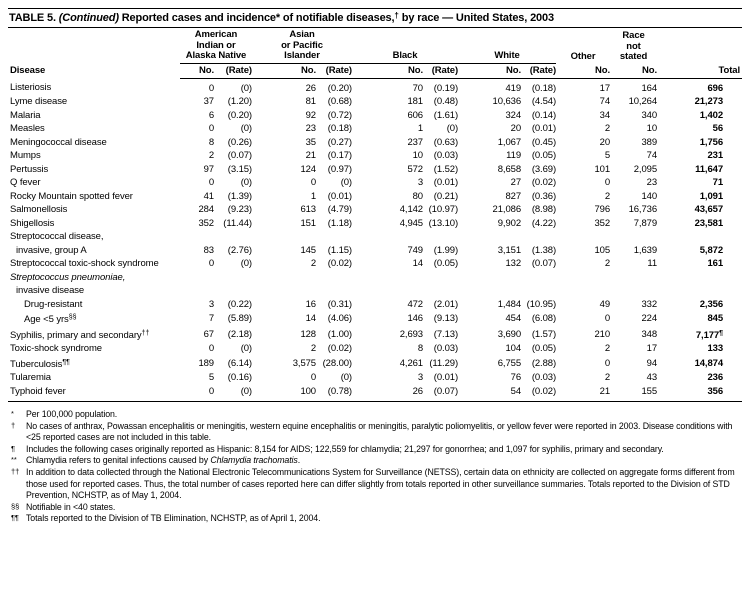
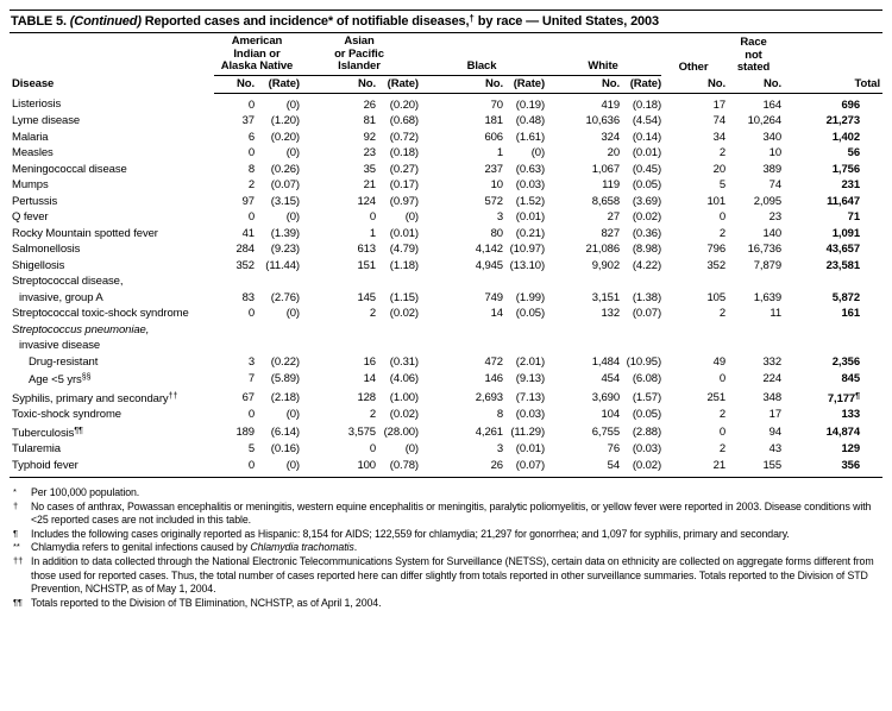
  TABLE 5. (Continued) Reported cases and incidence* of notifiable diseases,† by race — United States, 2003
  Disease	AmericanIndian orAlaska Native	Asianor PacificIslander	Black	White	Other	Racenotstated
  No.	(Rate)	No.	(Rate)	No.	(Rate)	No.	(Rate)	No.	No.	Total
  Listeriosis	0	(0)	26	(0.20)	70	(0.19)	419	(0.18)	17	164	696
  Lyme disease	37	(1.20)	81	(0.68)	181	(0.48)	10,636	(4.54)	74	10,264	21,273
  Malaria	6	(0.20)	92	(0.72)	606	(1.61)	324	(0.14)	34	340	1,402
  Measles	0	(0)	23	(0.18)	1	(0)	20	(0.01)	2	10	56
  Meningococcal disease	8	(0.26)	35	(0.27)	237	(0.63)	1,067	(0.45)	20	389	1,756
  Mumps	2	(0.07)	21	(0.17)	10	(0.03)	119	(0.05)	5	74	231
  Pertussis	97	(3.15)	124	(0.97)	572	(1.52)	8,658	(3.69)	101	2,095	11,647
  Q fever	0	(0)	0	(0)	3	(0.01)	27	(0.02)	0	23	71
  Rocky Mountain spotted fever	41	(1.39)	1	(0.01)	80	(0.21)	827	(0.36)	2	140	1,091
  Salmonellosis	284	(9.23)	613	(4.79)	4,142	(10.97)	21,086	(8.98)	796	16,736	43,657
  Shigellosis	352	(11.44)	151	(1.18)	4,945	(13.10)	9,902	(4.22)	352	7,879	23,581
  Streptococcal disease,
  invasive, group A	83	(2.76)	145	(1.15)	749	(1.99)	3,151	(1.38)	105	1,639	5,872
  Streptococcal toxic-shock syndrome	0	(0)	2	(0.02)	14	(0.05)	132	(0.07)	2	11	161
  Streptococcus pneumoniae,
  invasive disease
  Drug-resistant	3	(0.22)	16	(0.31)	472	(2.01)	1,484	(10.95)	49	332	2,356
  Age <5 yrs	7	(5.89)	14	(4.06)	146	(9.13)	454	(6.08)	0	224	845
- Syphilis, primary and secondary	67	(2.18)	128	(1.00)	2,693	(7.13)	3,690	(1.57)	210	348	7,177
+ Syphilis, primary and secondary	67	(2.18)	128	(1.00)	2,693	(7.13)	3,690	(1.57)	251	348	7,177
  Toxic-shock syndrome	0	(0)	2	(0.02)	8	(0.03)	104	(0.05)	2	17	133
  Tuberculosis	189	(6.14)	3,575	(28.00)	4,261	(11.29)	6,755	(2.88)	0	94	14,874
- Tularemia	5	(0.16)	0	(0)	3	(0.01)	76	(0.03)	2	43	236
+ Tularemia	5	(0.16)	0	(0)	3	(0.01)	76	(0.03)	2	43	129
  Typhoid fever	0	(0)	100	(0.78)	26	(0.07)	54	(0.02)	21	155	356
  *
  Per 100,000 population.
  †
  No cases of anthrax, Powassan encephalitis or meningitis, western equine encephalitis or meningitis, paralytic poliomyelitis, or yellow fever were reported in 2003. Disease conditions with <25 reported cases are not included in this table.
  ¶
  Includes the following cases originally reported as Hispanic: 8,154 for AIDS; 122,559 for chlamydia; 21,297 for gonorrhea; and 1,097 for syphilis, primary and secondary.
  **
  Chlamydia refers to genital infections caused by Chlamydia trachomatis.
  ††
  In addition to data collected through the National Electronic Telecommunications System for Surveillance (NETSS), certain data on ethnicity are collected on aggregate forms different from those used for reported cases. Thus, the total number of cases reported here can differ slightly from totals reported in other surveillance summaries. Totals reported to the Division of STD Prevention, NCHSTP, as of May 1, 2004.
- §§
- Notifiable in <40 states.
  ¶¶
  Totals reported to the Division of TB Elimination, NCHSTP, as of April 1, 2004.
